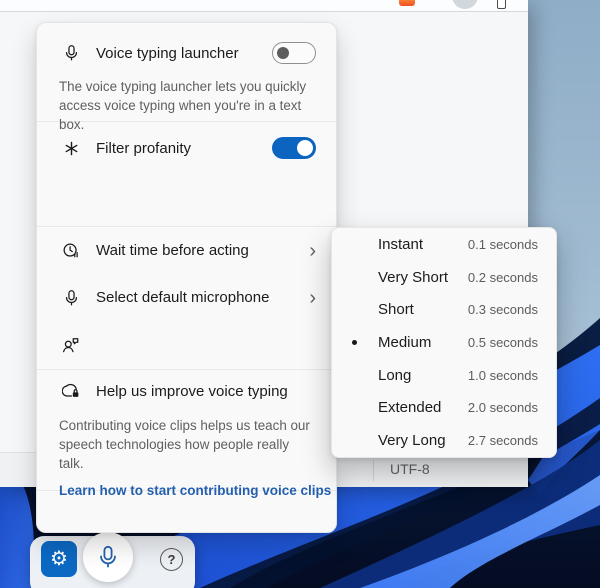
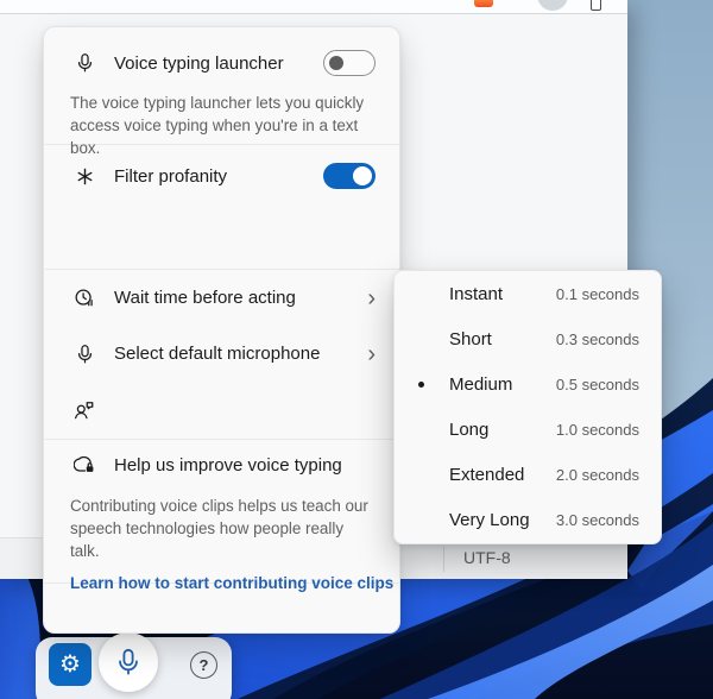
  UTF-8
  ⚙
  ?
  Voice typing launcher
  The voice typing launcher lets you quickly
  access voice typing when you're in a text box.
  Filter profanity
  Wait time before acting
  ›
  Select default microphone
  ›
  Help us improve voice typing
  Contributing voice clips helps us teach our
  speech technologies how people really talk.
  Learn how to start contributing voice clips
  Instant
  0.1 seconds
- Very Short
- 0.2 seconds
  Short
  0.3 seconds
  Medium
  0.5 seconds
  Long
  1.0 seconds
  Extended
  2.0 seconds
  Very Long
- 2.7 seconds
+ 3.0 seconds
